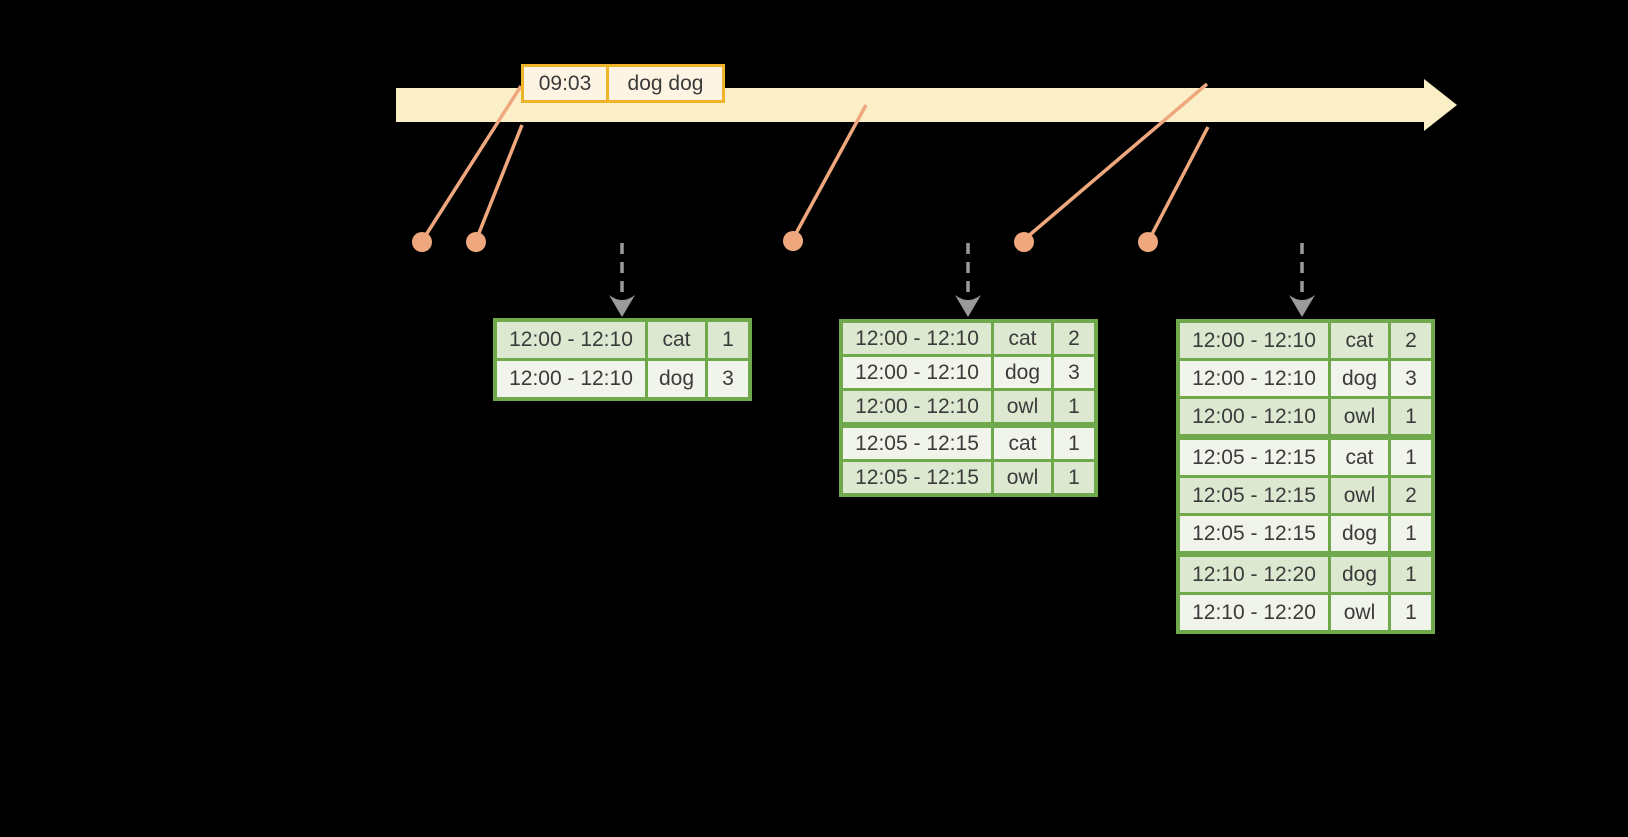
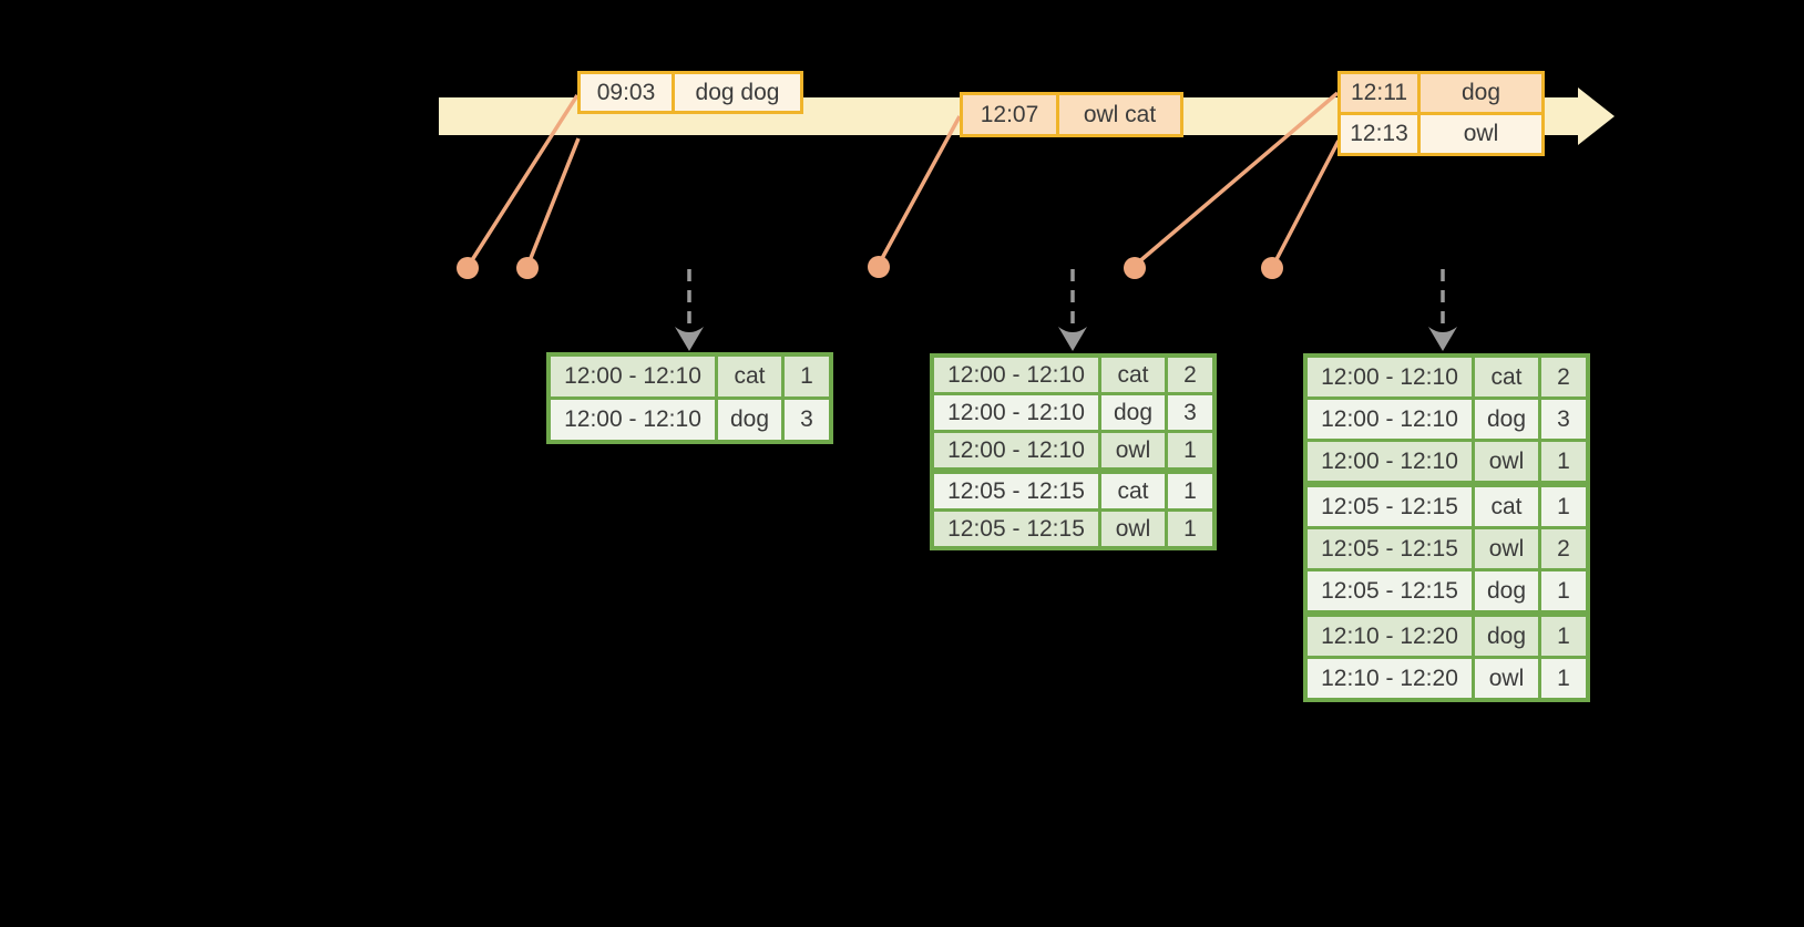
  09:03	dog dog
+ 12:07	owl cat
+ 12:11	dog
+ 12:13	owl
  12:00 - 12:10	cat	1
  12:00 - 12:10	dog	3
  12:00 - 12:10	cat	2
  12:00 - 12:10	dog	3
  12:00 - 12:10	owl	1
  12:05 - 12:15	cat	1
  12:05 - 12:15	owl	1
  12:00 - 12:10	cat	2
  12:00 - 12:10	dog	3
  12:00 - 12:10	owl	1
  12:05 - 12:15	cat	1
  12:05 - 12:15	owl	2
  12:05 - 12:15	dog	1
  12:10 - 12:20	dog	1
  12:10 - 12:20	owl	1
